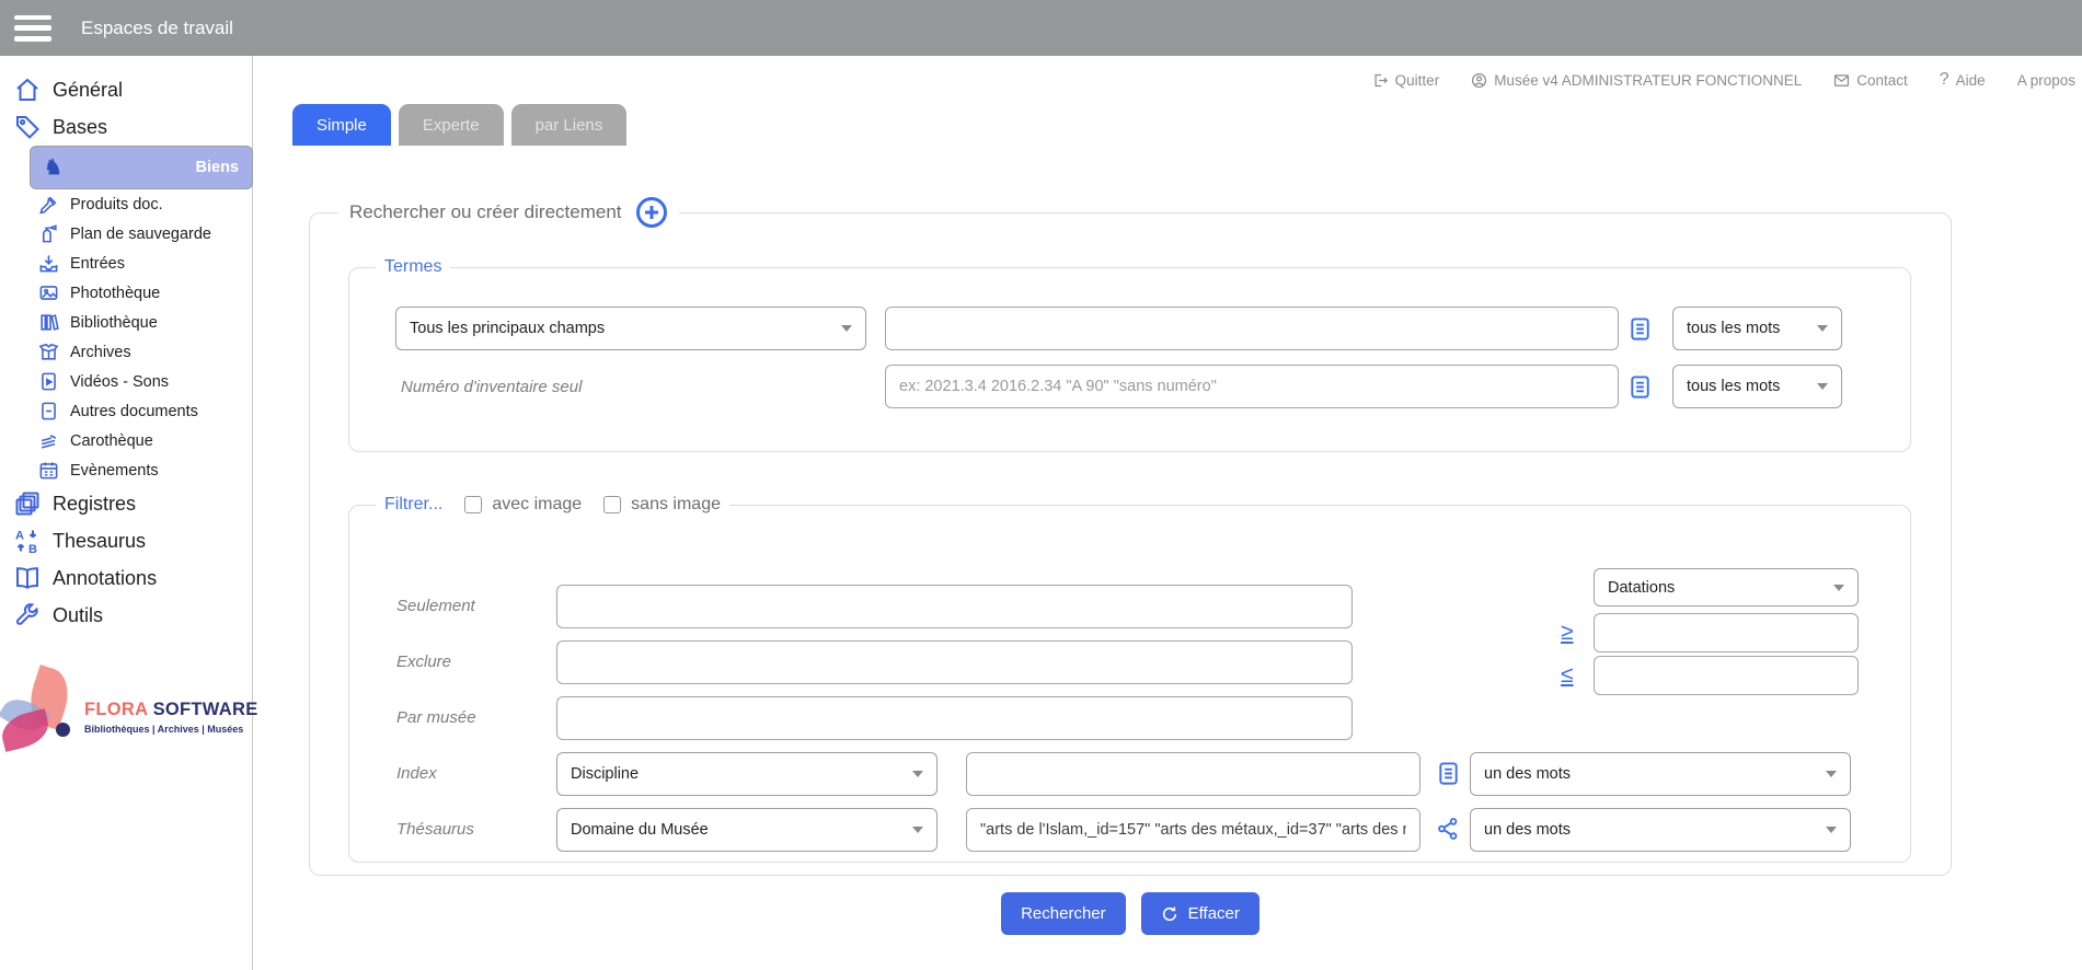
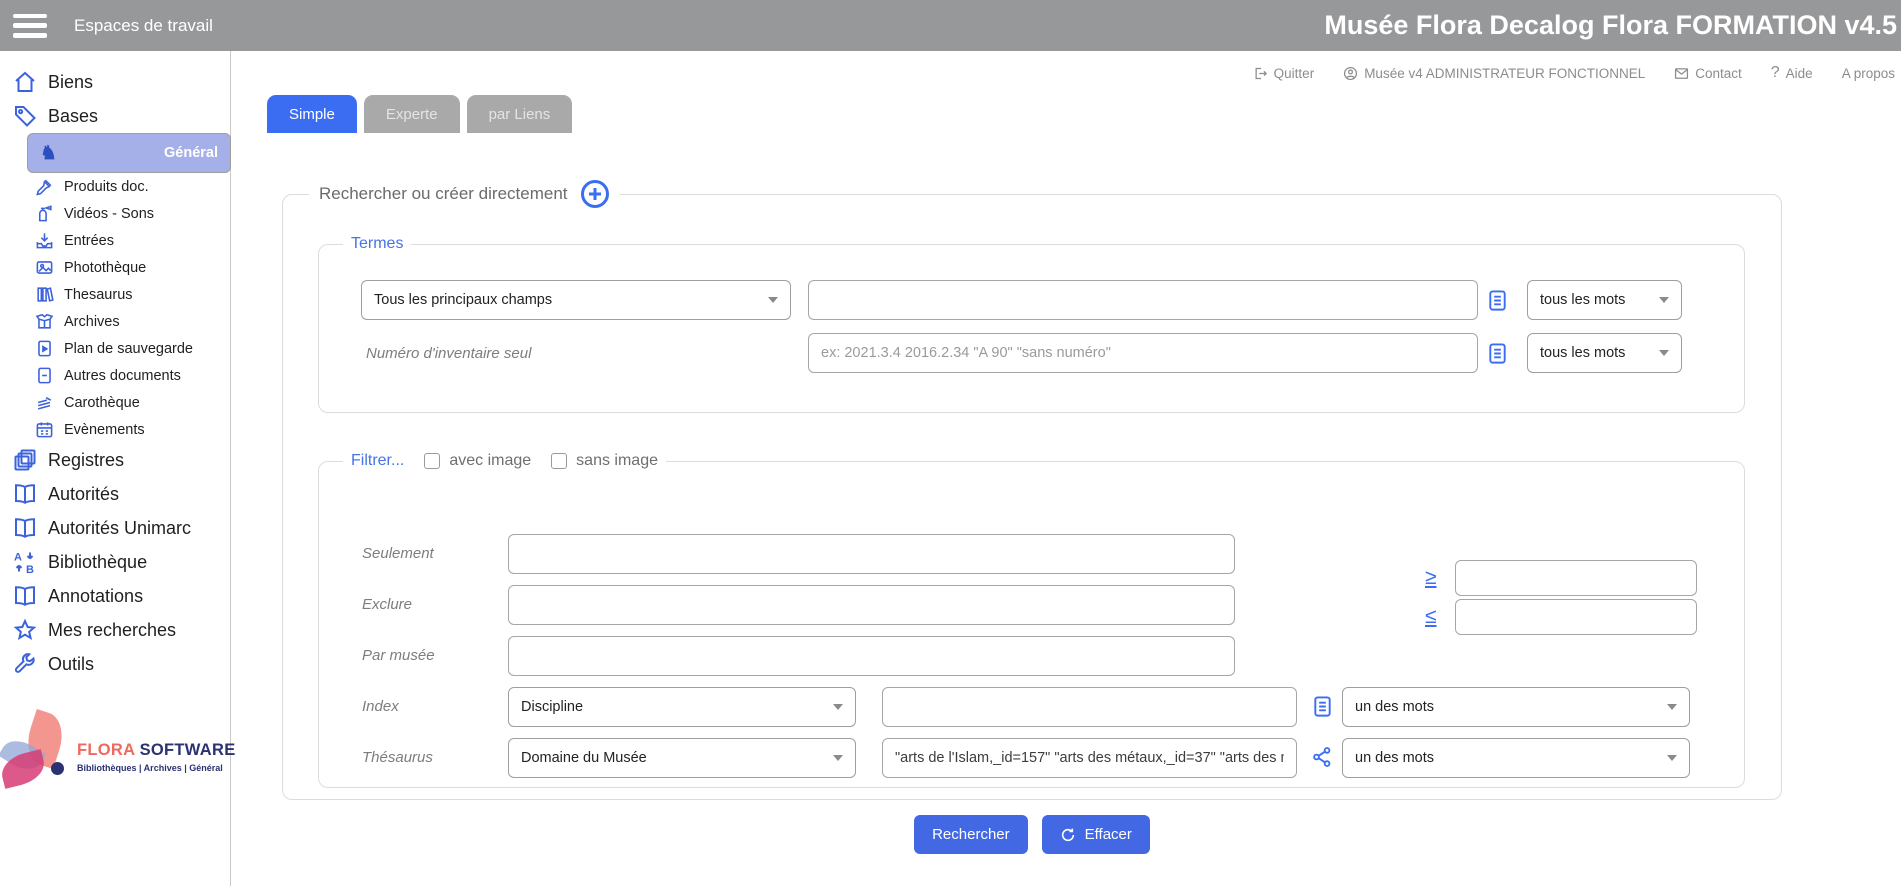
  Espaces de travail
+ Musée Flora Decalog Flora FORMATION v4.5
- Général
+ Biens
  Bases
  ♞
- Biens
+ Général
  Produits doc.
- Plan de sauvegarde
+ Vidéos - Sons
  Entrées
  Photothèque
- Bibliothèque
+ Thesaurus
  Archives
- Vidéos - Sons
+ Plan de sauvegarde
  Autres documents
  Carothèque
  Evènements
  Registres
+ Autorités
+ Autorités Unimarc
  A
  B
- Thesaurus
+ Bibliothèque
  Annotations
+ Mes recherches
  Outils
  FLORA SOFTWARE
- Bibliothèques | Archives | Musées
+ Bibliothèques | Archives | Général
  Quitter
  Musée v4 ADMINISTRATEUR FONCTIONNEL
  Contact
  ?
  Aide
  A propos
  Simple
  Experte
  par Liens
  Rechercher ou créer directement
  Termes
  Tous les principaux champs
  tous les mots
  Numéro d'inventaire seul
  ex: 2021.3.4 2016.2.34 "A 90" "sans numéro"
  tous les mots
  Filtrer...
  avec image
  sans image
  Seulement
  Exclure
  Par musée
  Index
  Discipline
  un des mots
  Thésaurus
  Domaine du Musée
  "arts de l'Islam,_id=157" "arts des métaux,_id=37" "arts des
  un des mots
- Datations
  ≥
  ≤
  Rechercher
  Effacer
